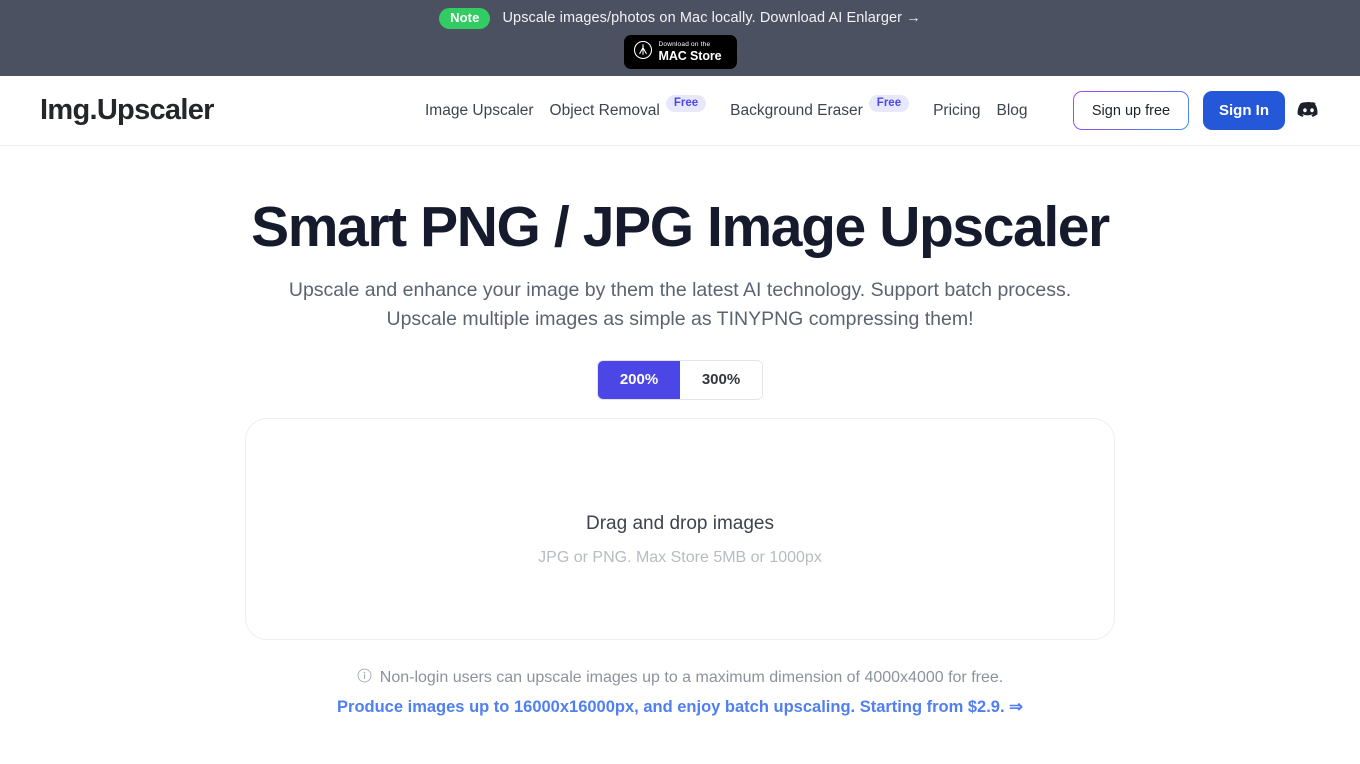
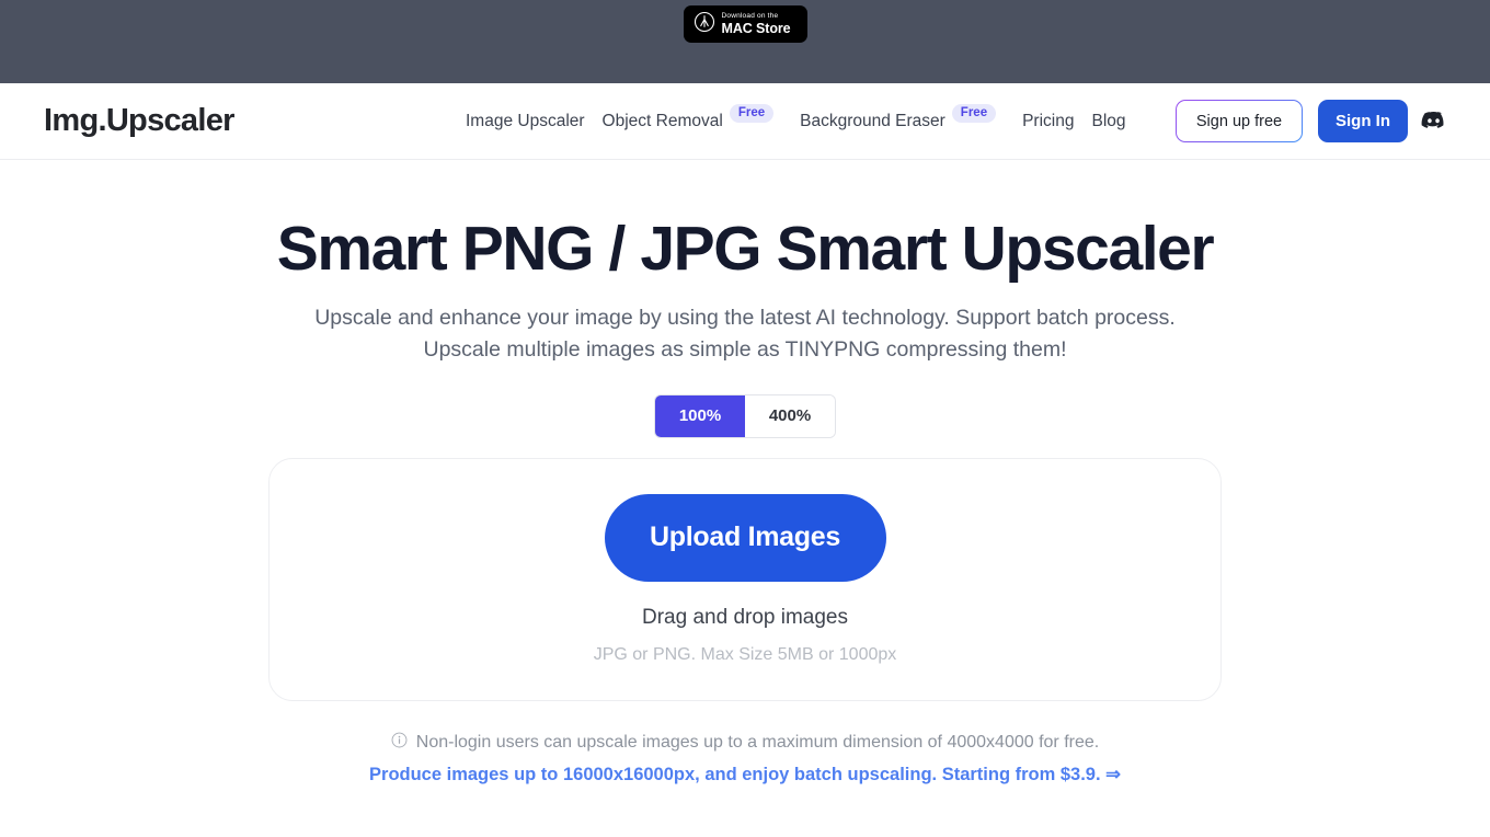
- Note
- Upscale images/photos on Mac locally. Download AI Enlarger →
  MAC Store
  Img.Upscaler
  Image Upscaler
  Object Removal
  Free
  Background Eraser
  Free
  Pricing
  Blog
  Sign up free
  Sign In
- Smart PNG / JPG Image Upscaler
+ Smart PNG / JPG Smart Upscaler
- Upscale and enhance your image by them the latest AI technology. Support batch process. Upscale multiple images as simple as TINYPNG compressing them!
+ Upscale and enhance your image by using the latest AI technology. Support batch process. Upscale multiple images as simple as TINYPNG compressing them!
- 200%
+ 100%
- 300%
+ 400%
+ Upload Images
  Drag and drop images
- JPG or PNG. Max Store 5MB or 1000px
+ JPG or PNG. Max Size 5MB or 1000px
  Non-login users can upscale images up to a maximum dimension of 4000x4000 for free.
- Produce images up to 16000x16000px, and enjoy batch upscaling. Starting from $2.9. ⇒
+ Produce images up to 16000x16000px, and enjoy batch upscaling. Starting from $3.9. ⇒
